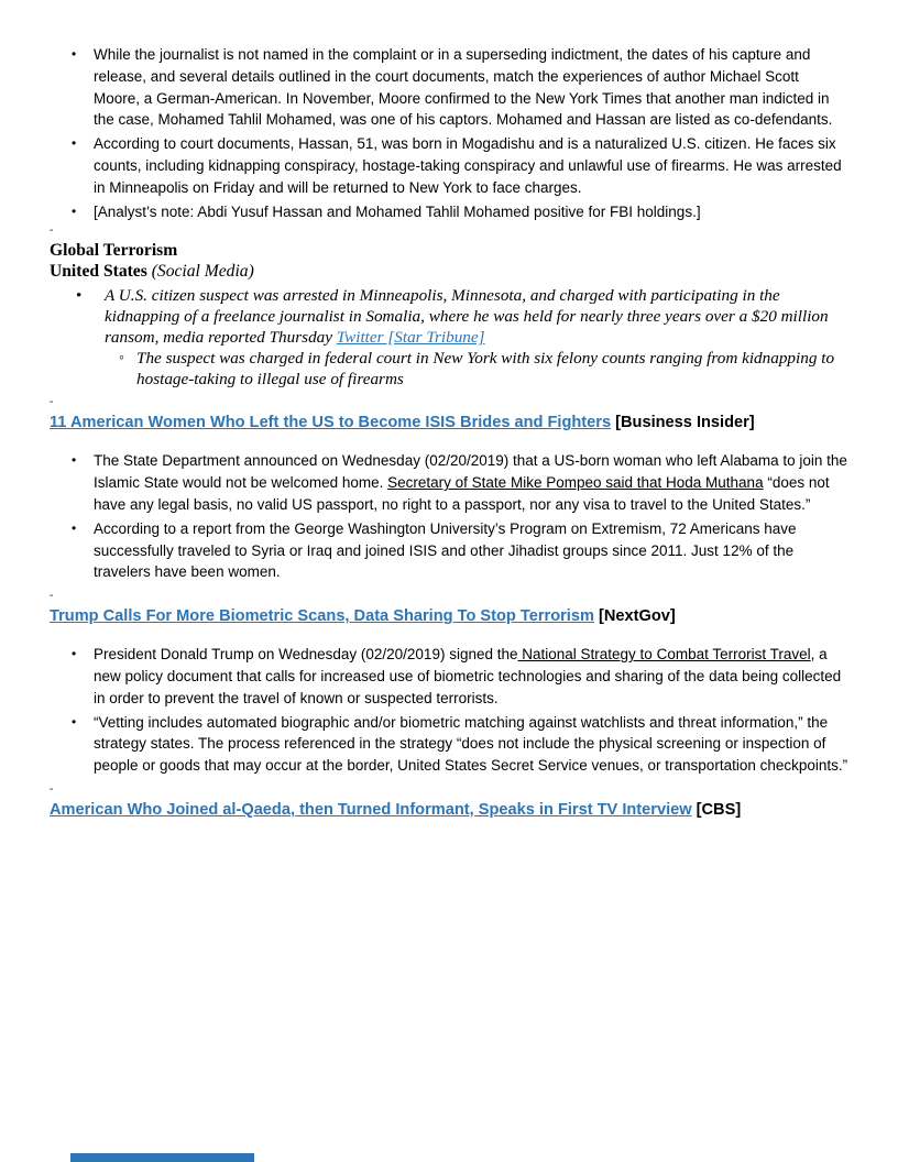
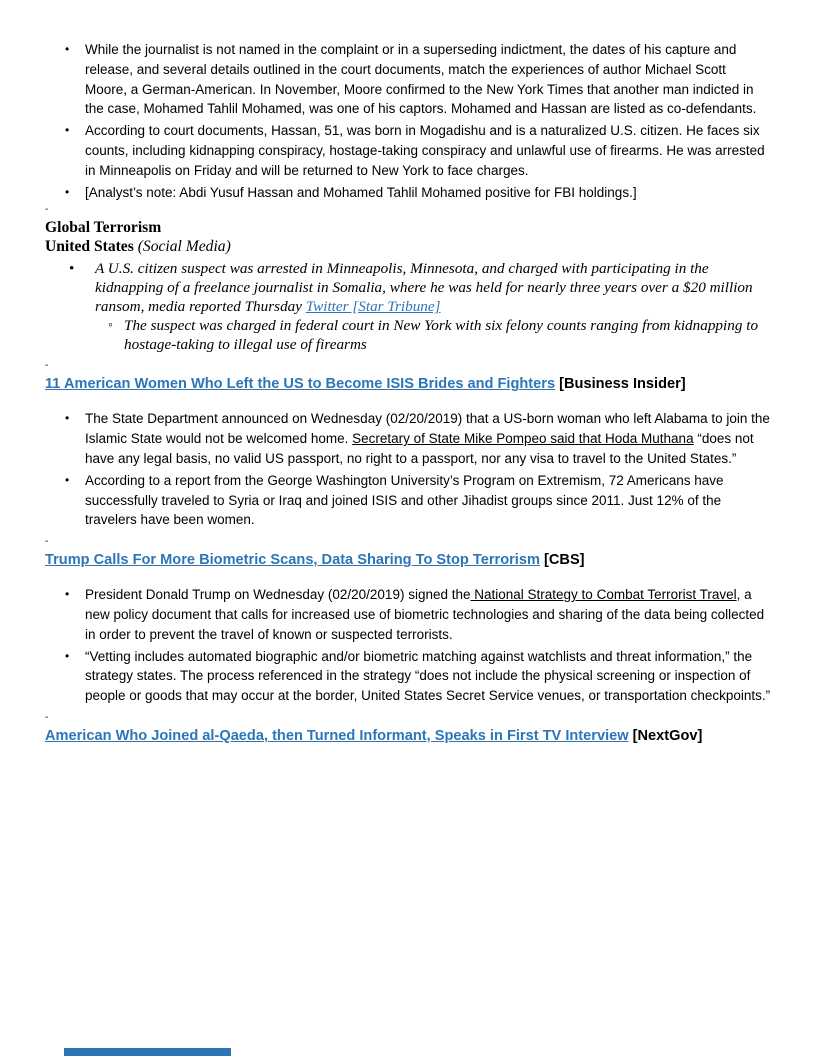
  While the journalist is not named in the complaint or in a superseding indictment, the dates of his capture and release, and several details outlined in the court documents, match the experiences of author Michael Scott Moore, a German-American. In November, Moore confirmed to the New York Times that another man indicted in the case, Mohamed Tahlil Mohamed, was one of his captors. Mohamed and Hassan are listed as co-defendants.
  According to court documents, Hassan, 51, was born in Mogadishu and is a naturalized U.S. citizen. He faces six counts, including kidnapping conspiracy, hostage-taking conspiracy and unlawful use of firearms. He was arrested in Minneapolis on Friday and will be returned to New York to face charges.
  [Analyst’s note: Abdi Yusuf Hassan and Mohamed Tahlil Mohamed positive for FBI holdings.]
  -
  Global Terrorism
  United States (Social Media)
  A U.S. citizen suspect was arrested in Minneapolis, Minnesota, and charged with participating in the kidnapping of a freelance journalist in Somalia, where he was held for nearly three years over a $20 million ransom, media reported Thursday Twitter [Star Tribune]
  The suspect was charged in federal court in New York with six felony counts ranging from kidnapping to hostage-taking to illegal use of firearms
  -
  11 American Women Who Left the US to Become ISIS Brides and Fighters [Business Insider]
  The State Department announced on Wednesday (02/20/2019) that a US-born woman who left Alabama to join the Islamic State would not be welcomed home. Secretary of State Mike Pompeo said that Hoda Muthana “does not have any legal basis, no valid US passport, no right to a passport, nor any visa to travel to the United States.”
  According to a report from the George Washington University’s Program on Extremism, 72 Americans have successfully traveled to Syria or Iraq and joined ISIS and other Jihadist groups since 2011. Just 12% of the travelers have been women.
  -
- Trump Calls For More Biometric Scans, Data Sharing To Stop Terrorism [NextGov]
+ Trump Calls For More Biometric Scans, Data Sharing To Stop Terrorism [CBS]
  President Donald Trump on Wednesday (02/20/2019) signed the National Strategy to Combat Terrorist Travel, a new policy document that calls for increased use of biometric technologies and sharing of the data being collected in order to prevent the travel of known or suspected terrorists.
  “Vetting includes automated biographic and/or biometric matching against watchlists and threat information,” the strategy states. The process referenced in the strategy “does not include the physical screening or inspection of people or goods that may occur at the border, United States Secret Service venues, or transportation checkpoints.”
  -
- American Who Joined al-Qaeda, then Turned Informant, Speaks in First TV Interview [CBS]
+ American Who Joined al-Qaeda, then Turned Informant, Speaks in First TV Interview [NextGov]
